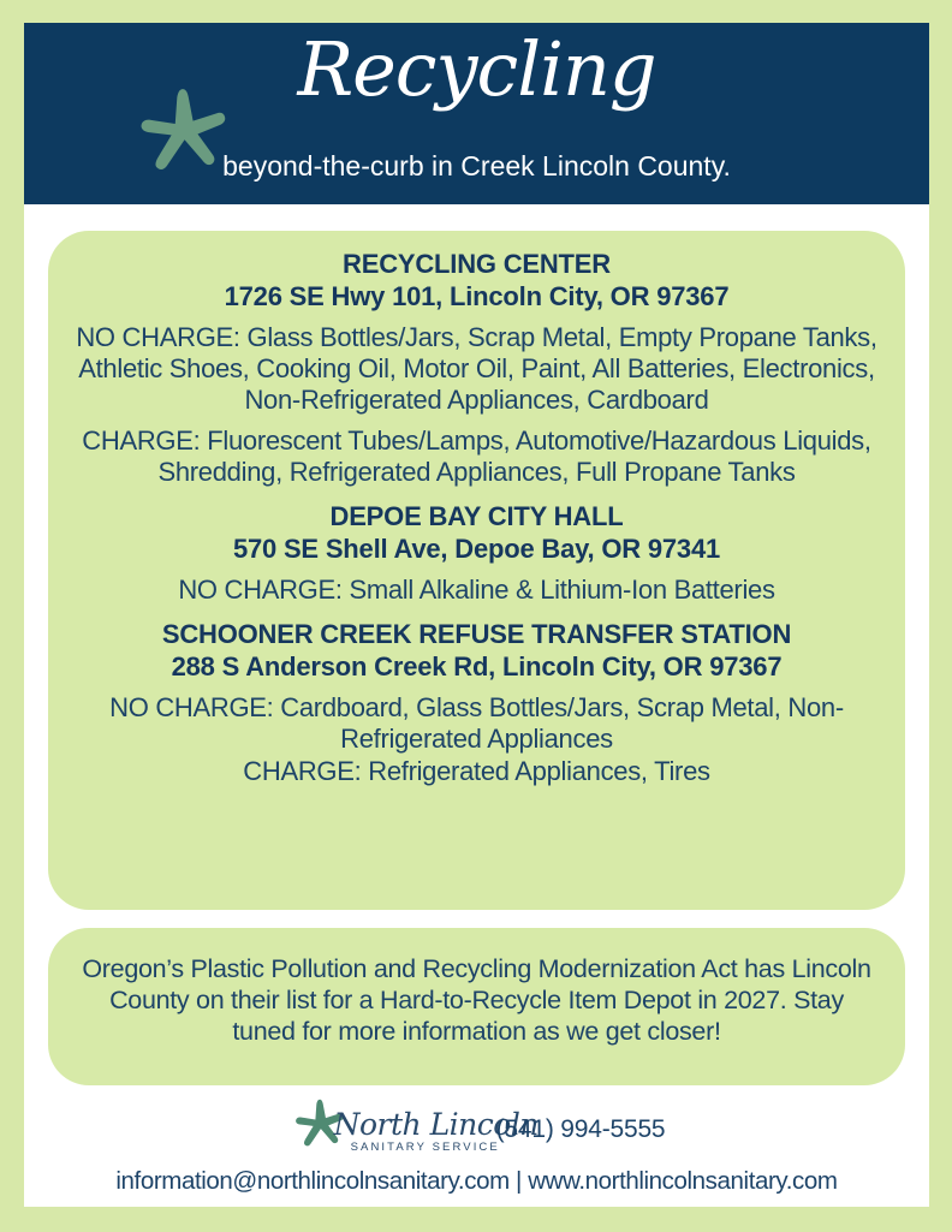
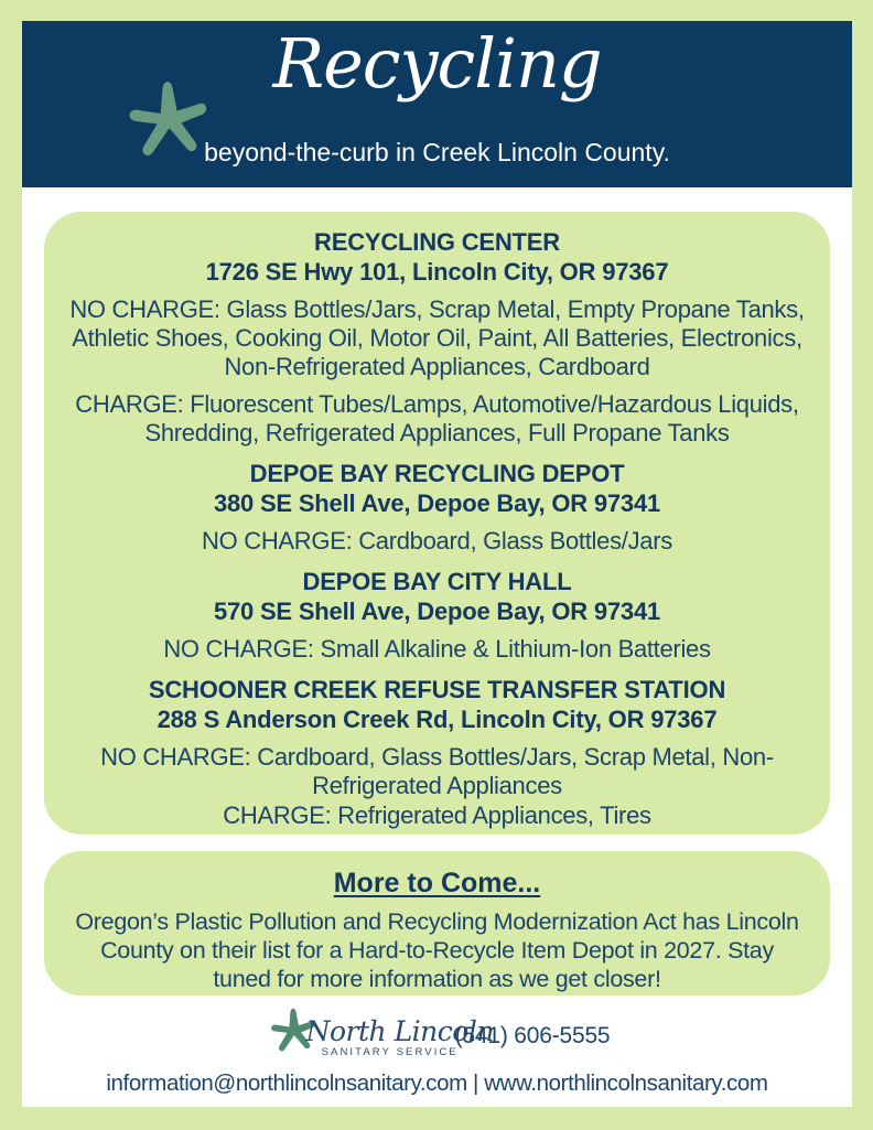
  Recycling
  beyond-the-curb in Creek Lincoln County.
  RECYCLING CENTER
  1726 SE Hwy 101, Lincoln City, OR 97367
  NO CHARGE: Glass Bottles/Jars, Scrap Metal, Empty Propane Tanks, Athletic Shoes, Cooking Oil, Motor Oil, Paint, All Batteries, Electronics, Non-Refrigerated Appliances, Cardboard
  CHARGE: Fluorescent Tubes/Lamps, Automotive/Hazardous Liquids, Shredding, Refrigerated Appliances, Full Propane Tanks
+ DEPOE BAY RECYCLING DEPOT
+ 380 SE Shell Ave, Depoe Bay, OR 97341
+ NO CHARGE: Cardboard, Glass Bottles/Jars
  DEPOE BAY CITY HALL
  570 SE Shell Ave, Depoe Bay, OR 97341
  NO CHARGE: Small Alkaline & Lithium-Ion Batteries
  SCHOONER CREEK REFUSE TRANSFER STATION
  288 S Anderson Creek Rd, Lincoln City, OR 97367
  NO CHARGE: Cardboard, Glass Bottles/Jars, Scrap Metal, Non-Refrigerated Appliances
  CHARGE: Refrigerated Appliances, Tires
+ More to Come...
  Oregon’s Plastic Pollution and Recycling Modernization Act has Lincoln County on their list for a Hard-to-Recycle Item Depot in 2027. Stay tuned for more information as we get closer!
  North Lincoln
  SANITARY SERVICE
- (541) 994-5555
+ (541) 606-5555
  information@northlincolnsanitary.com | www.northlincolnsanitary.com
